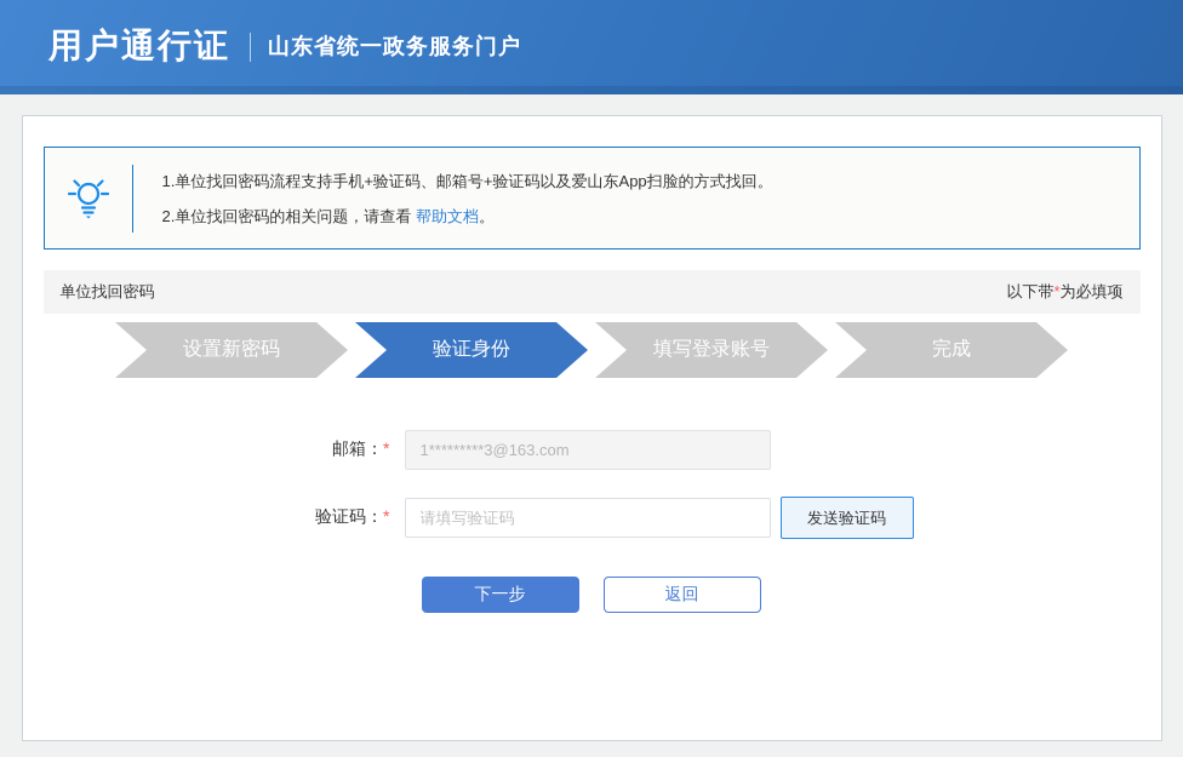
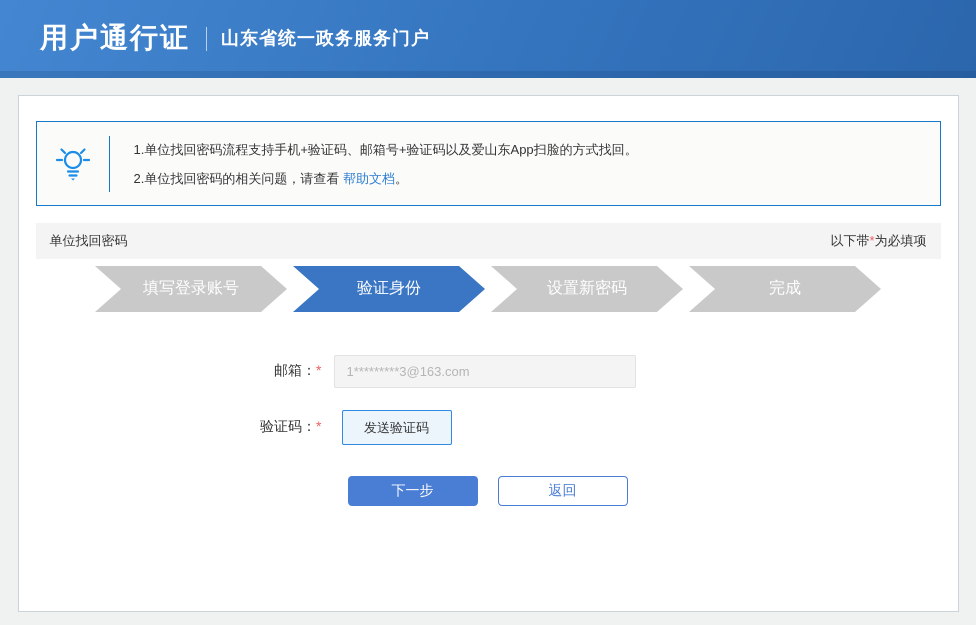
  用户通行证
  山东省统一政务服务门户
  1.单位找回密码流程支持手机+验证码、邮箱号+验证码以及爱山东App扫脸的方式找回。
  2.单位找回密码的相关问题，请查看 帮助文档。
  单位找回密码
  以下带*为必填项
- 设置新密码
+ 填写登录账号
  验证身份
- 填写登录账号
+ 设置新密码
  完成
  邮箱：*
  1*********3@163.com
  验证码：*
- 请填写验证码
  发送验证码
  下一步
  返回
